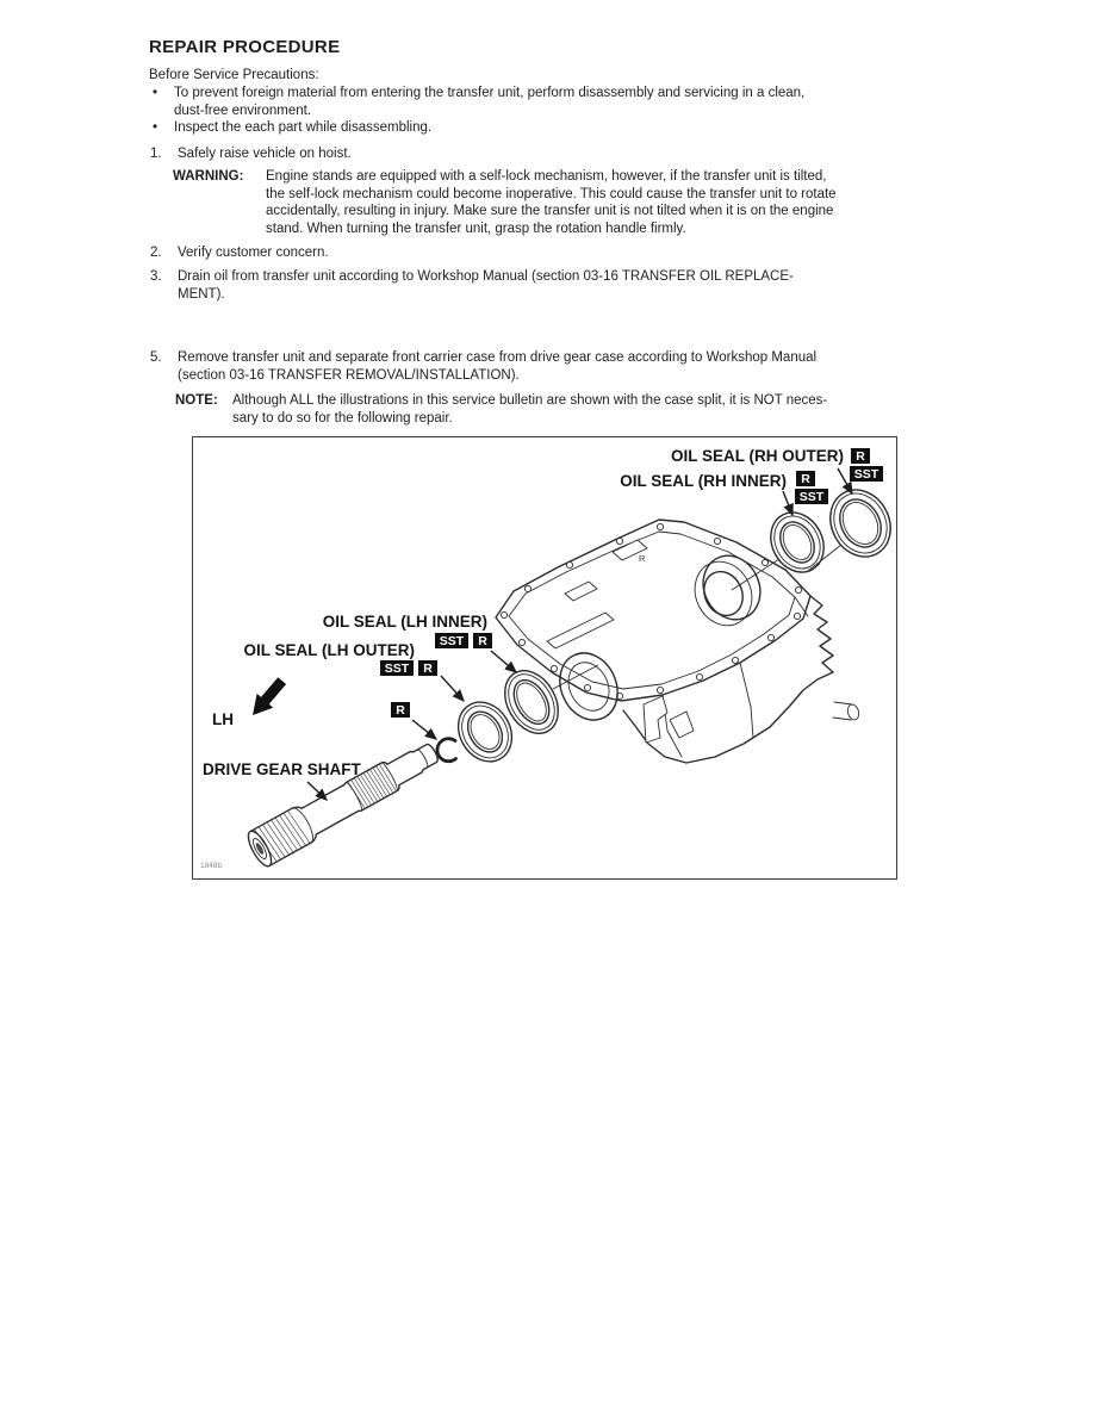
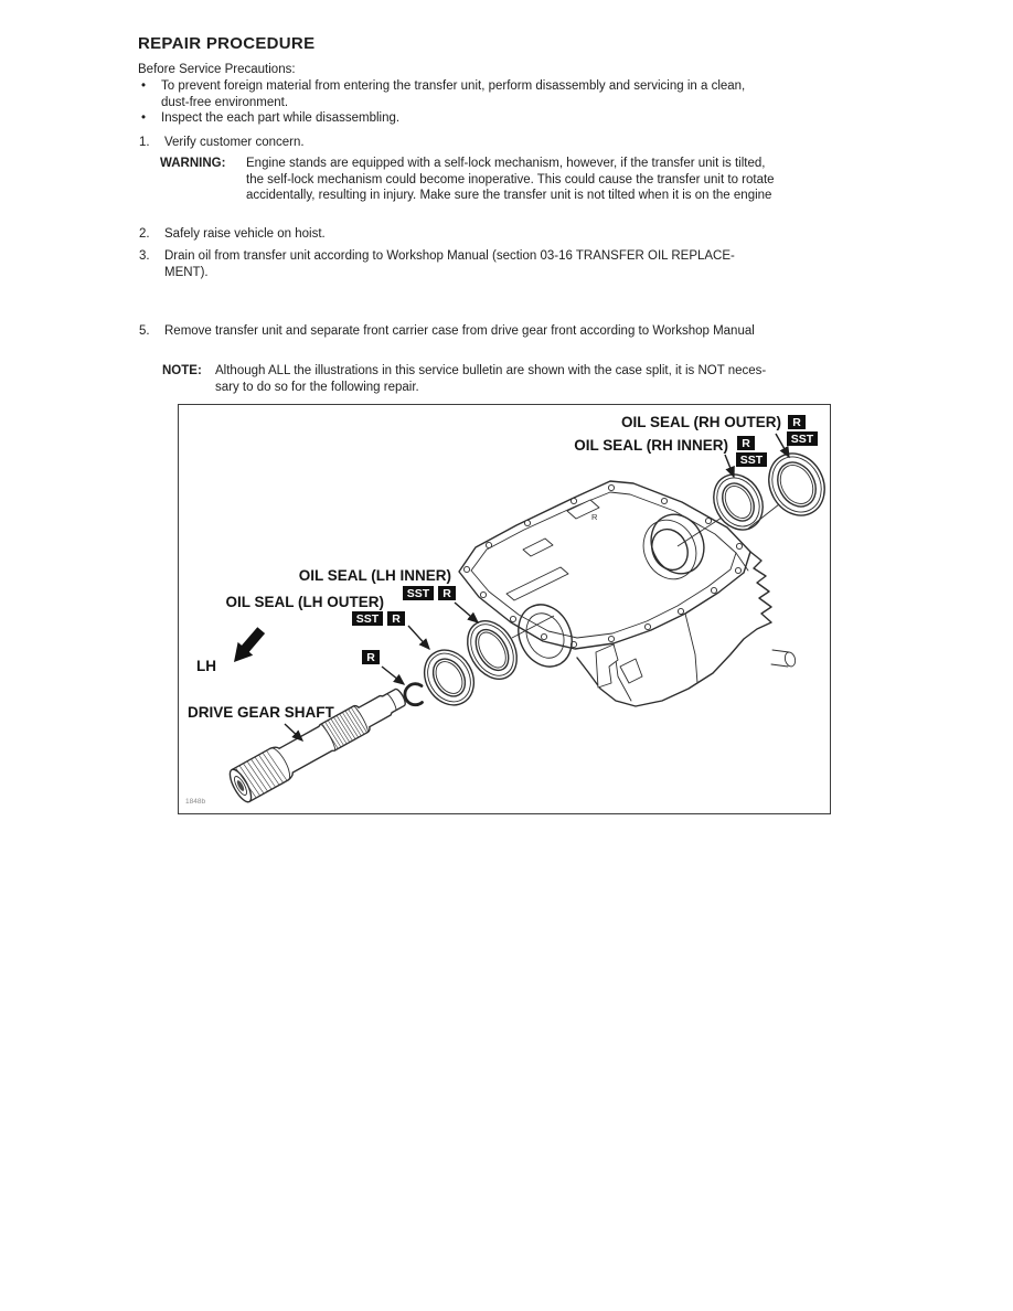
  REPAIR PROCEDURE
  Before Service Precautions:
  •
  To prevent foreign material from entering the transfer unit, perform disassembly and servicing in a clean,
  dust-free environment.
  •
  Inspect the each part while disassembling.
  1.
- Safely raise vehicle on hoist.
+ Verify customer concern.
  WARNING:
  Engine stands are equipped with a self-lock mechanism, however, if the transfer unit is tilted,
  the self-lock mechanism could become inoperative. This could cause the transfer unit to rotate
  accidentally, resulting in injury. Make sure the transfer unit is not tilted when it is on the engine
- stand. When turning the transfer unit, grasp the rotation handle firmly.
  2.
- Verify customer concern.
+ Safely raise vehicle on hoist.
  3.
  Drain oil from transfer unit according to Workshop Manual (section 03-16 TRANSFER OIL REPLACE-
  MENT).
  5.
- Remove transfer unit and separate front carrier case from drive gear case according to Workshop Manual
+ Remove transfer unit and separate front carrier case from drive gear front according to Workshop Manual
- (section 03-16 TRANSFER REMOVAL/INSTALLATION).
  NOTE:
  Although ALL the illustrations in this service bulletin are shown with the case split, it is NOT neces-
  sary to do so for the following repair.
  R
  OIL SEAL (RH OUTER)
  OIL SEAL (RH INNER)
  OIL SEAL (LH INNER)
  OIL SEAL (LH OUTER)
  LH
  DRIVE GEAR SHAFT
  R
  SST
  R
  SST
  SST
  R
  SST
  R
  R
